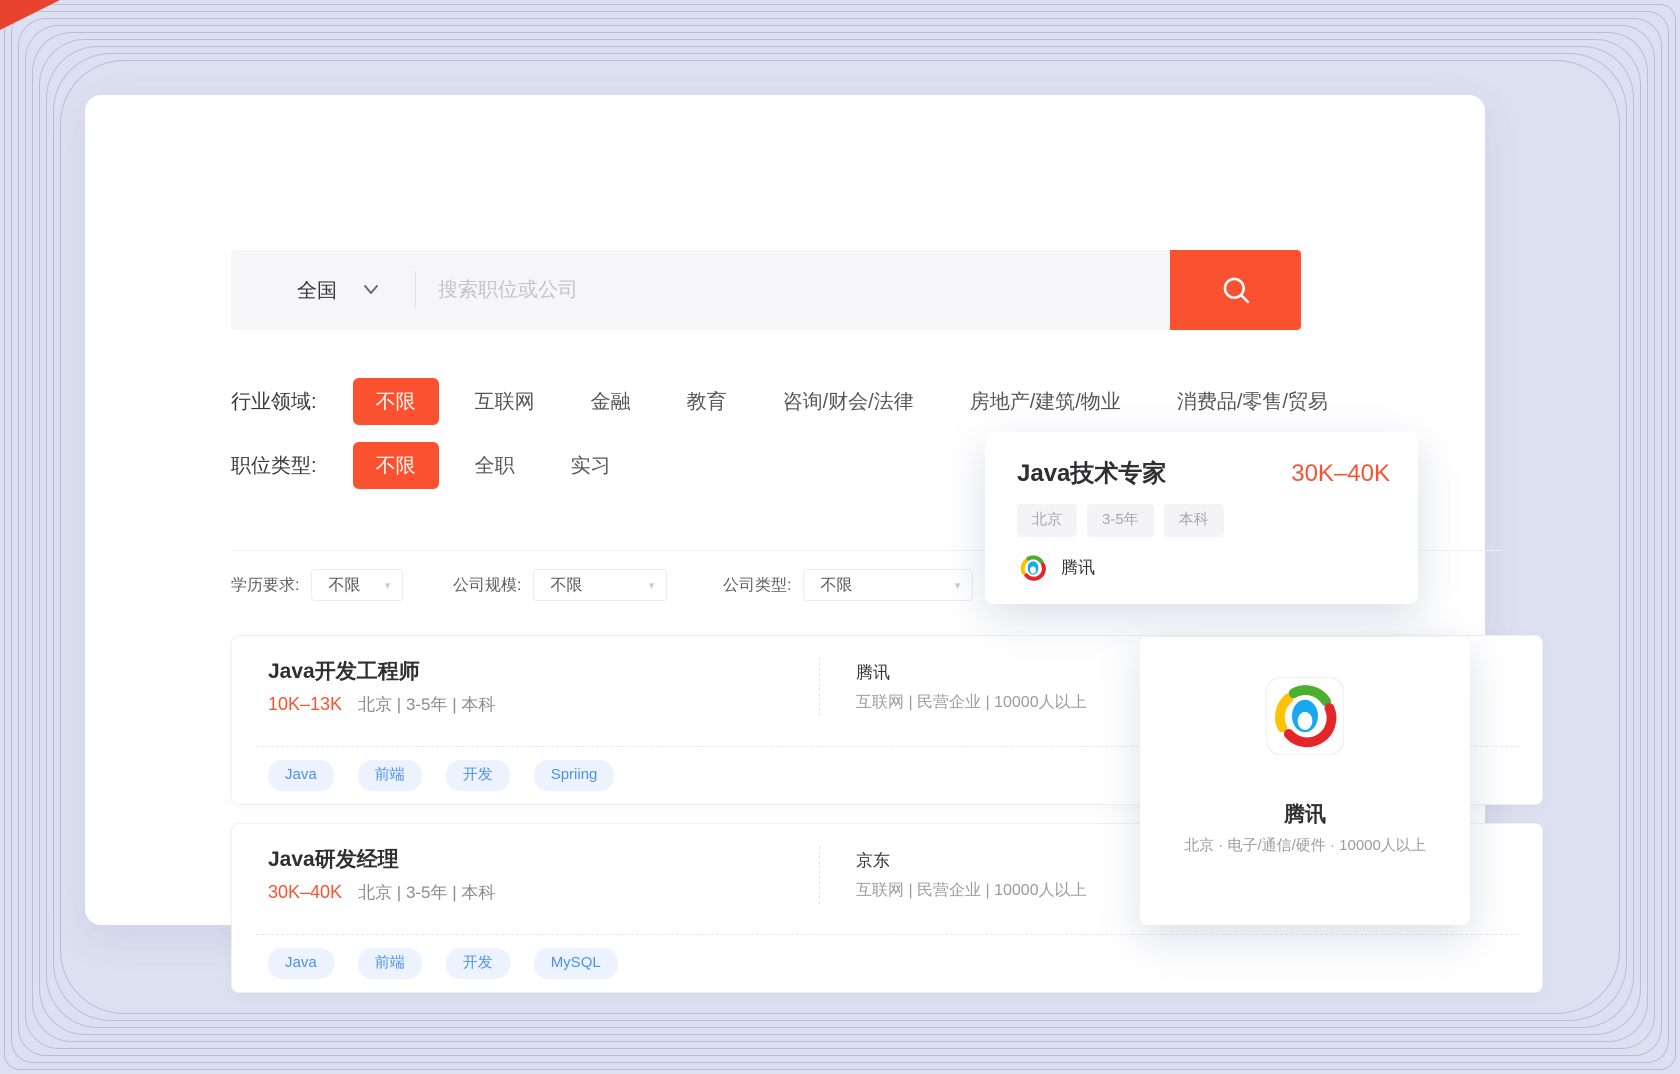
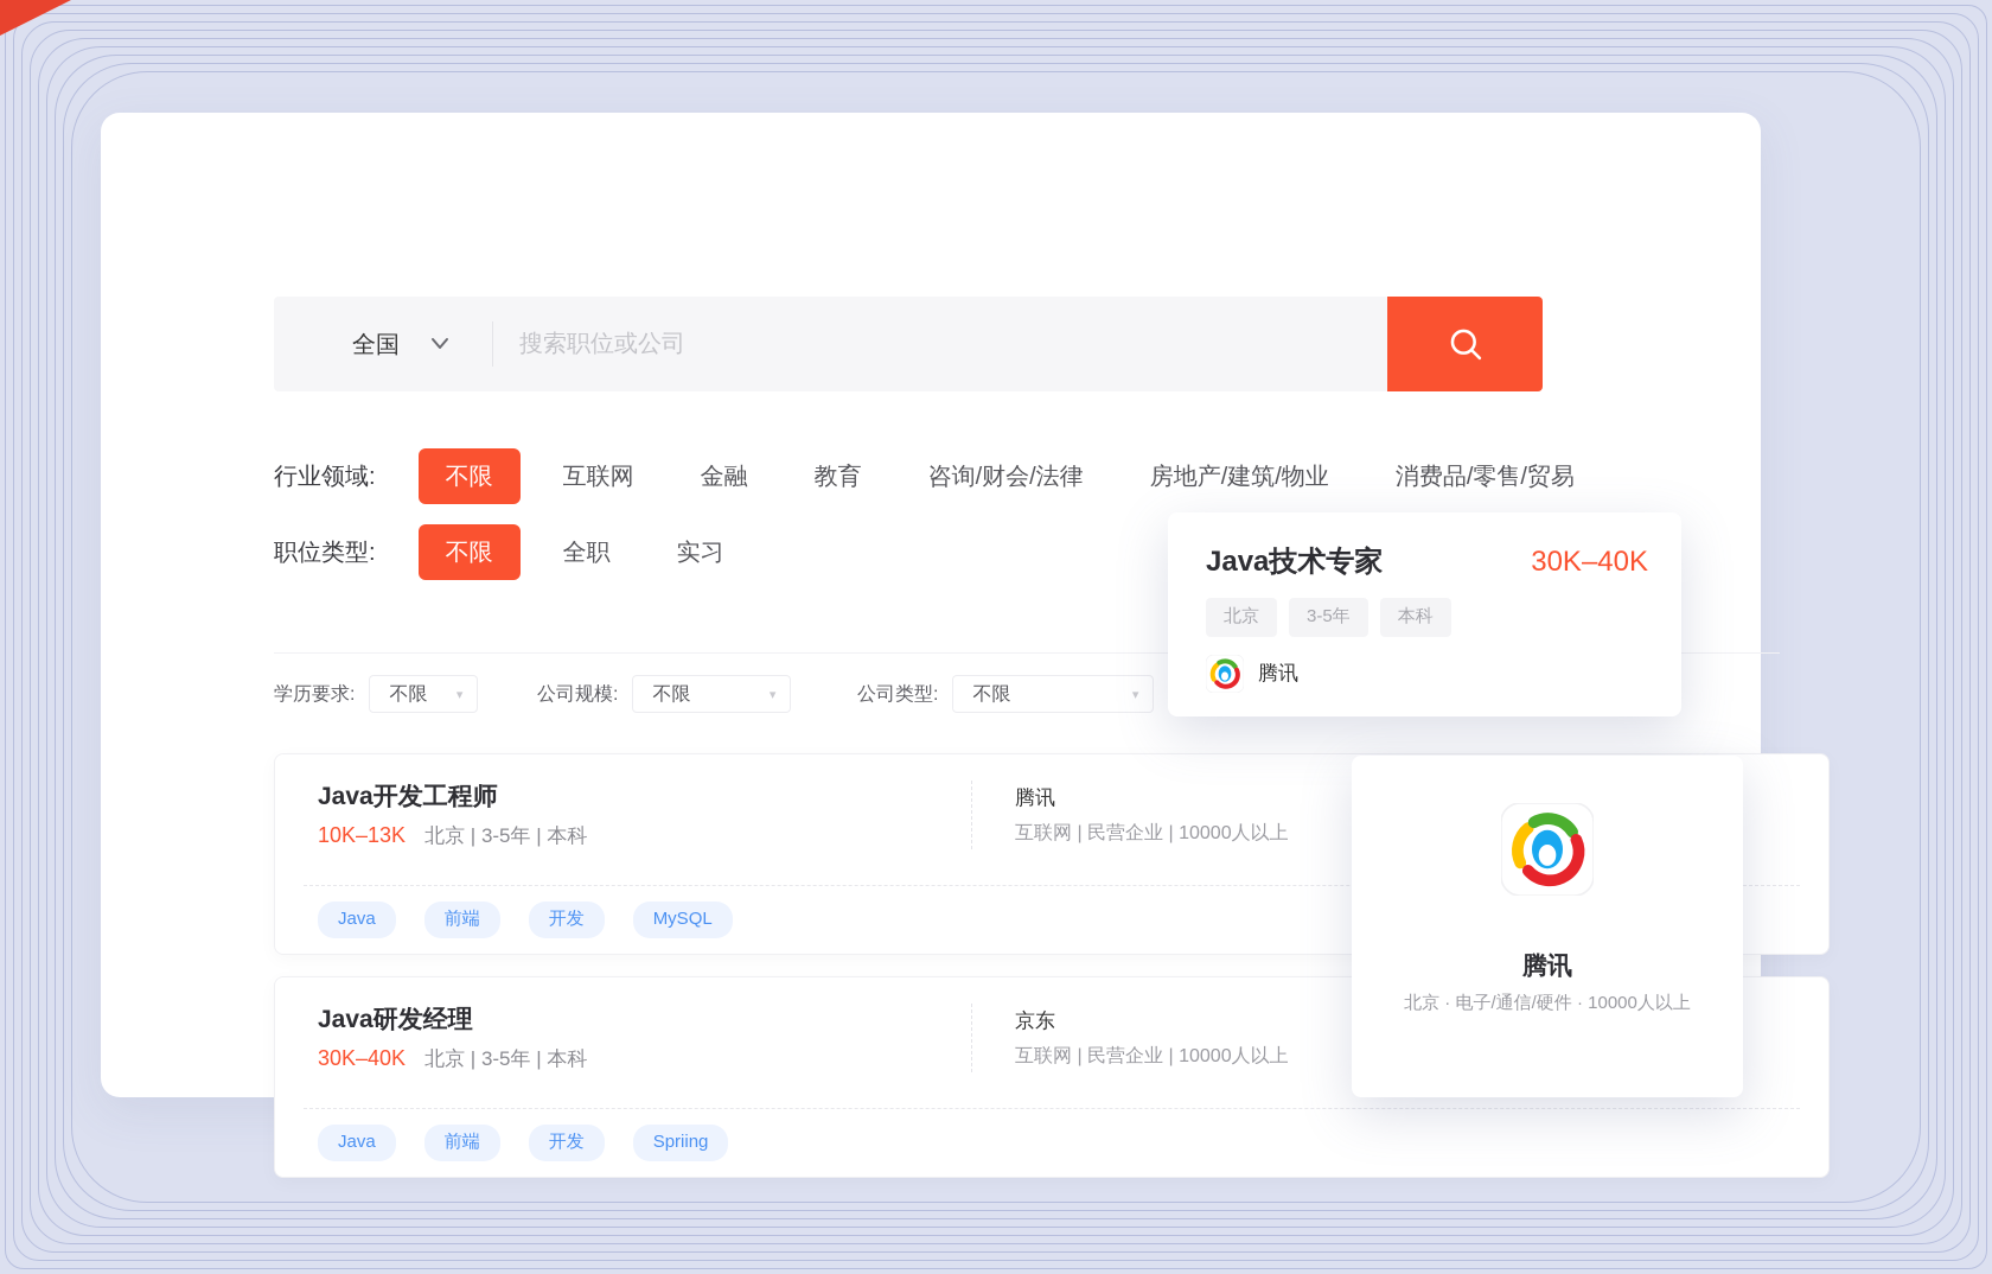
  全国
  搜索职位或公司
  行业领域:
  不限
  互联网
  金融
  教育
  咨询/财会/法律
  房地产/建筑/物业
  消费品/零售/贸易
  职位类型:
  不限
  全职
  实习
  学历要求:
  不限
  ▾
  公司规模:
  不限
  ▾
  公司类型:
  不限
  ▾
  Java开发工程师
  10K–13K
  北京 | 3-5年 | 本科
  腾讯
  互联网 | 民营企业 | 10000人以上
  Java
  前端
  开发
- Spriing
+ MySQL
  Java研发经理
  30K–40K
  北京 | 3-5年 | 本科
  京东
  互联网 | 民营企业 | 10000人以上
  Java
  前端
  开发
- MySQL
+ Spriing
  Java技术专家
  30K–40K
  北京
  3-5年
  本科
  腾讯
  腾讯
  北京 · 电子/通信/硬件 · 10000人以上
